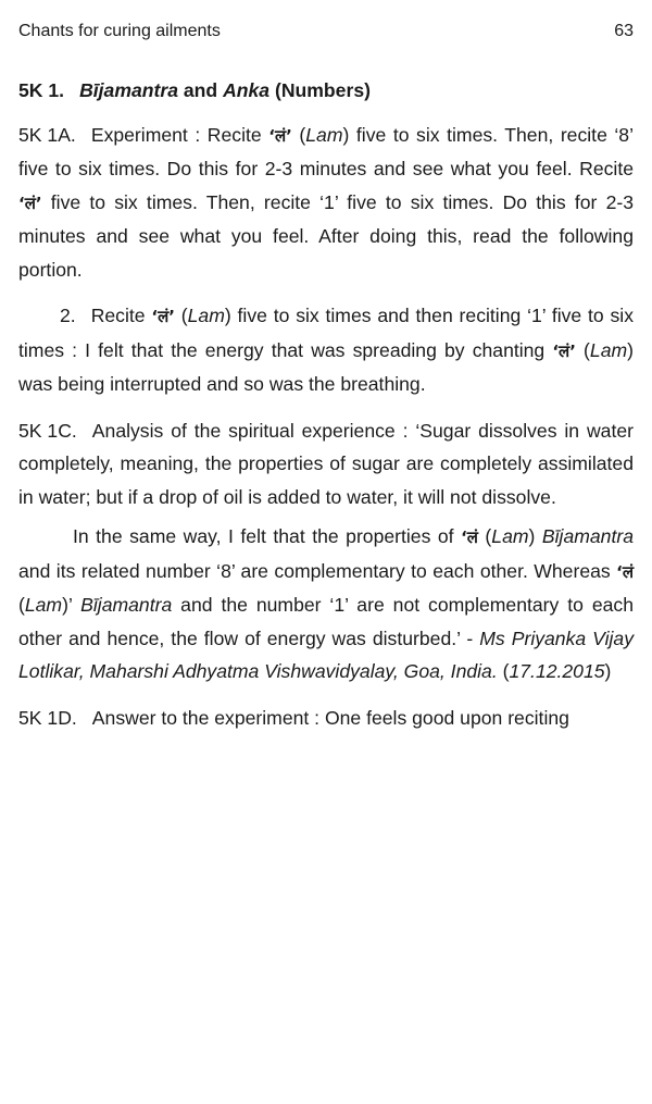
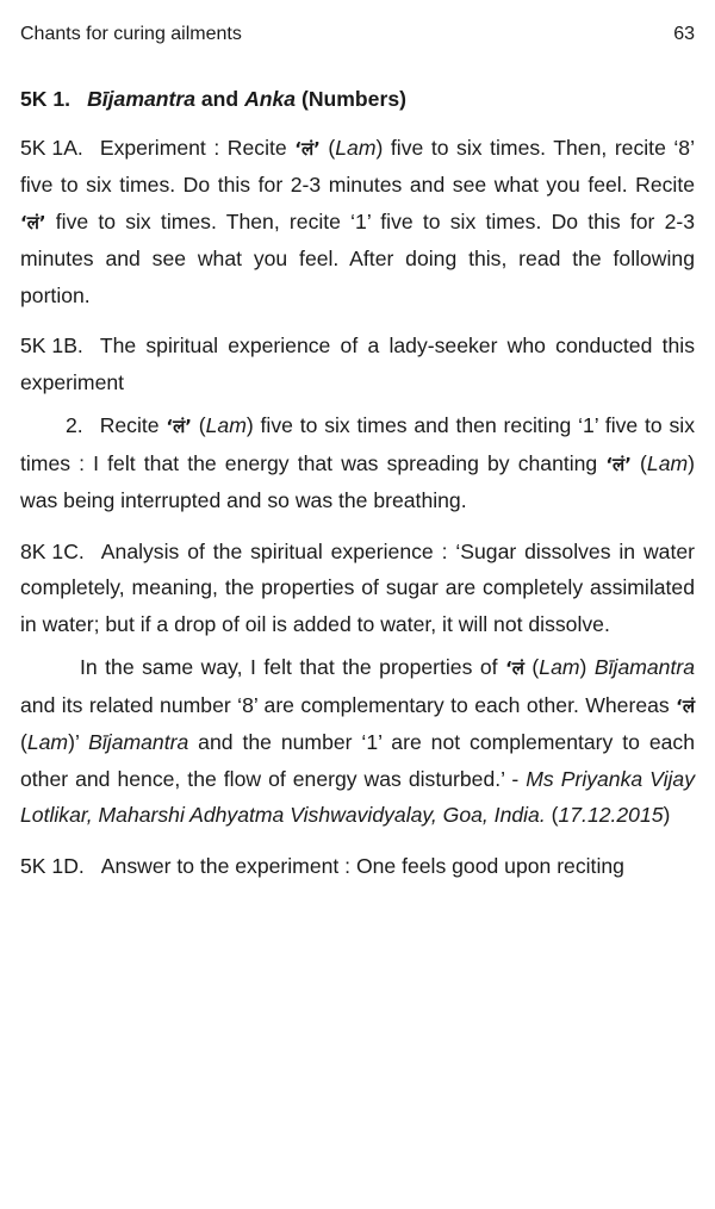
  Chants for curing ailments
  63
  5K 1. Bījamantra and Anka (Numbers)
  5K 1A. Experiment : Recite ‘लं’ (Lam) five to six times. Then, recite ‘8’ five to six times. Do this for 2-3 minutes and see what you feel. Recite ‘लं’ five to six times. Then, recite ‘1’ five to six times. Do this for 2-3 minutes and see what you feel. After doing this, read the following portion.
+ 5K 1B. The spiritual experience of a lady-seeker who conducted this experiment
  2. Recite ‘लं’ (Lam) five to six times and then reciting ‘1’ five to six times : I felt that the energy that was spreading by chanting ‘लं’ (Lam) was being interrupted and so was the breathing.
- 5K 1C. Analysis of the spiritual experience : ‘Sugar dissolves in water completely, meaning, the properties of sugar are completely assimilated in water; but if a drop of oil is added to water, it will not dissolve.
+ 8K 1C. Analysis of the spiritual experience : ‘Sugar dissolves in water completely, meaning, the properties of sugar are completely assimilated in water; but if a drop of oil is added to water, it will not dissolve.
  In the same way, I felt that the properties of ‘लं (Lam) Bījamantra and its related number ‘8’ are complementary to each other. Whereas ‘लं (Lam)’ Bījamantra and the number ‘1’ are not complementary to each other and hence, the flow of energy was disturbed.’ - Ms Priyanka Vijay Lotlikar, Maharshi Adhyatma Vishwavidyalay, Goa, India. (17.12.2015)
  5K 1D. Answer to the experiment : One feels good upon reciting
